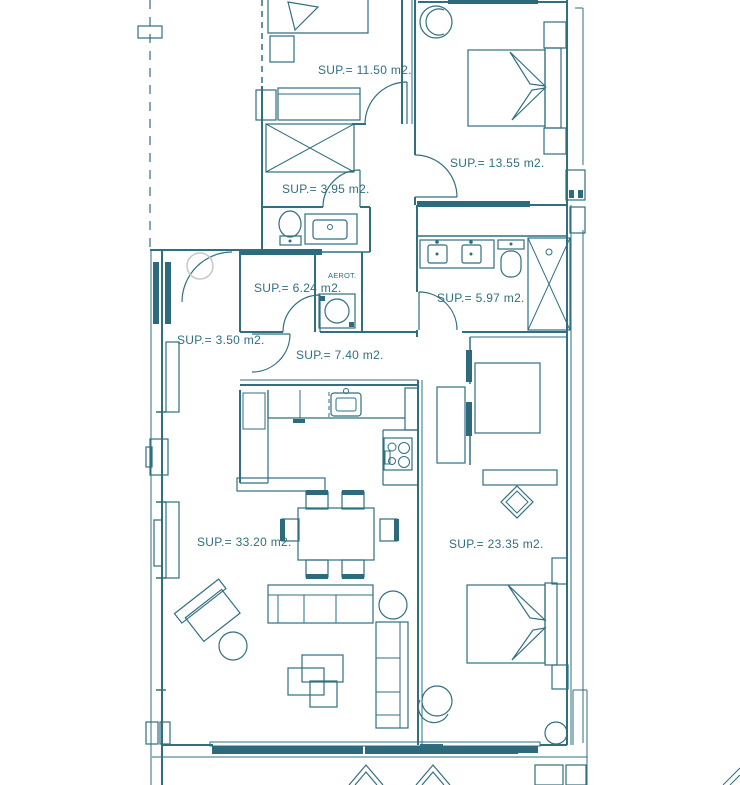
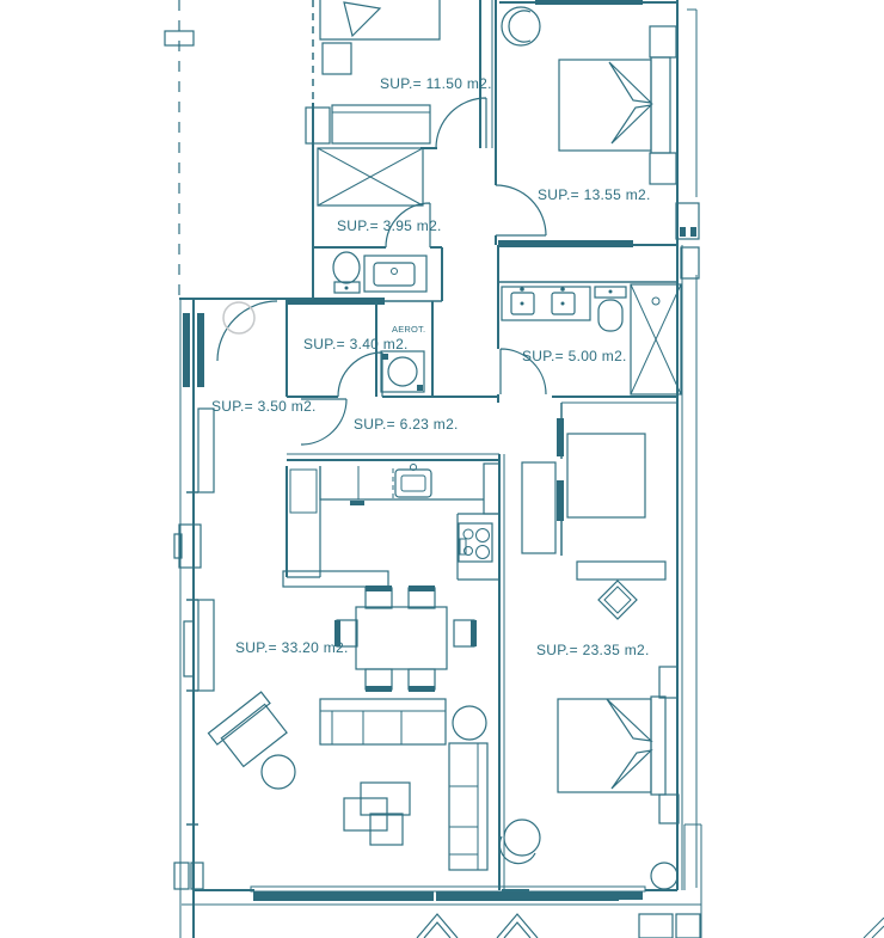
  SUP.= 11.50 m2.
  SUP.= 13.55 m2.
  SUP.= 3.95 m2.
- SUP.= 6.24 m2.
+ SUP.= 3.40 m2.
  AEROT.
- SUP.= 5.97 m2.
+ SUP.= 5.00 m2.
  SUP.= 3.50 m2.
- SUP.= 7.40 m2.
+ SUP.= 6.23 m2.
  SUP.= 33.20 m2.
  SUP.= 23.35 m2.
